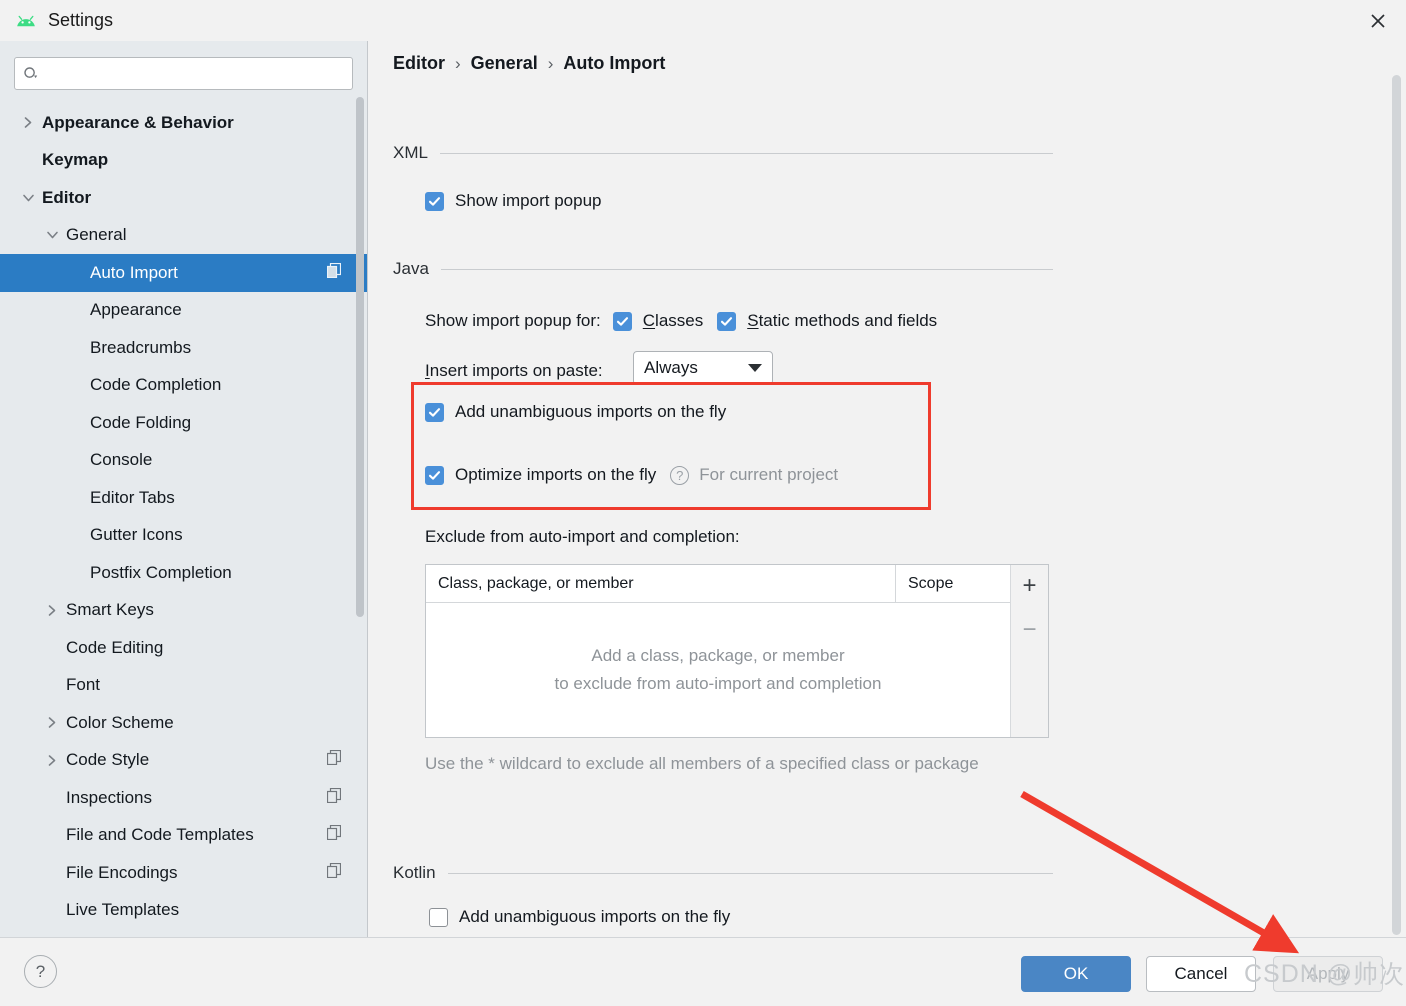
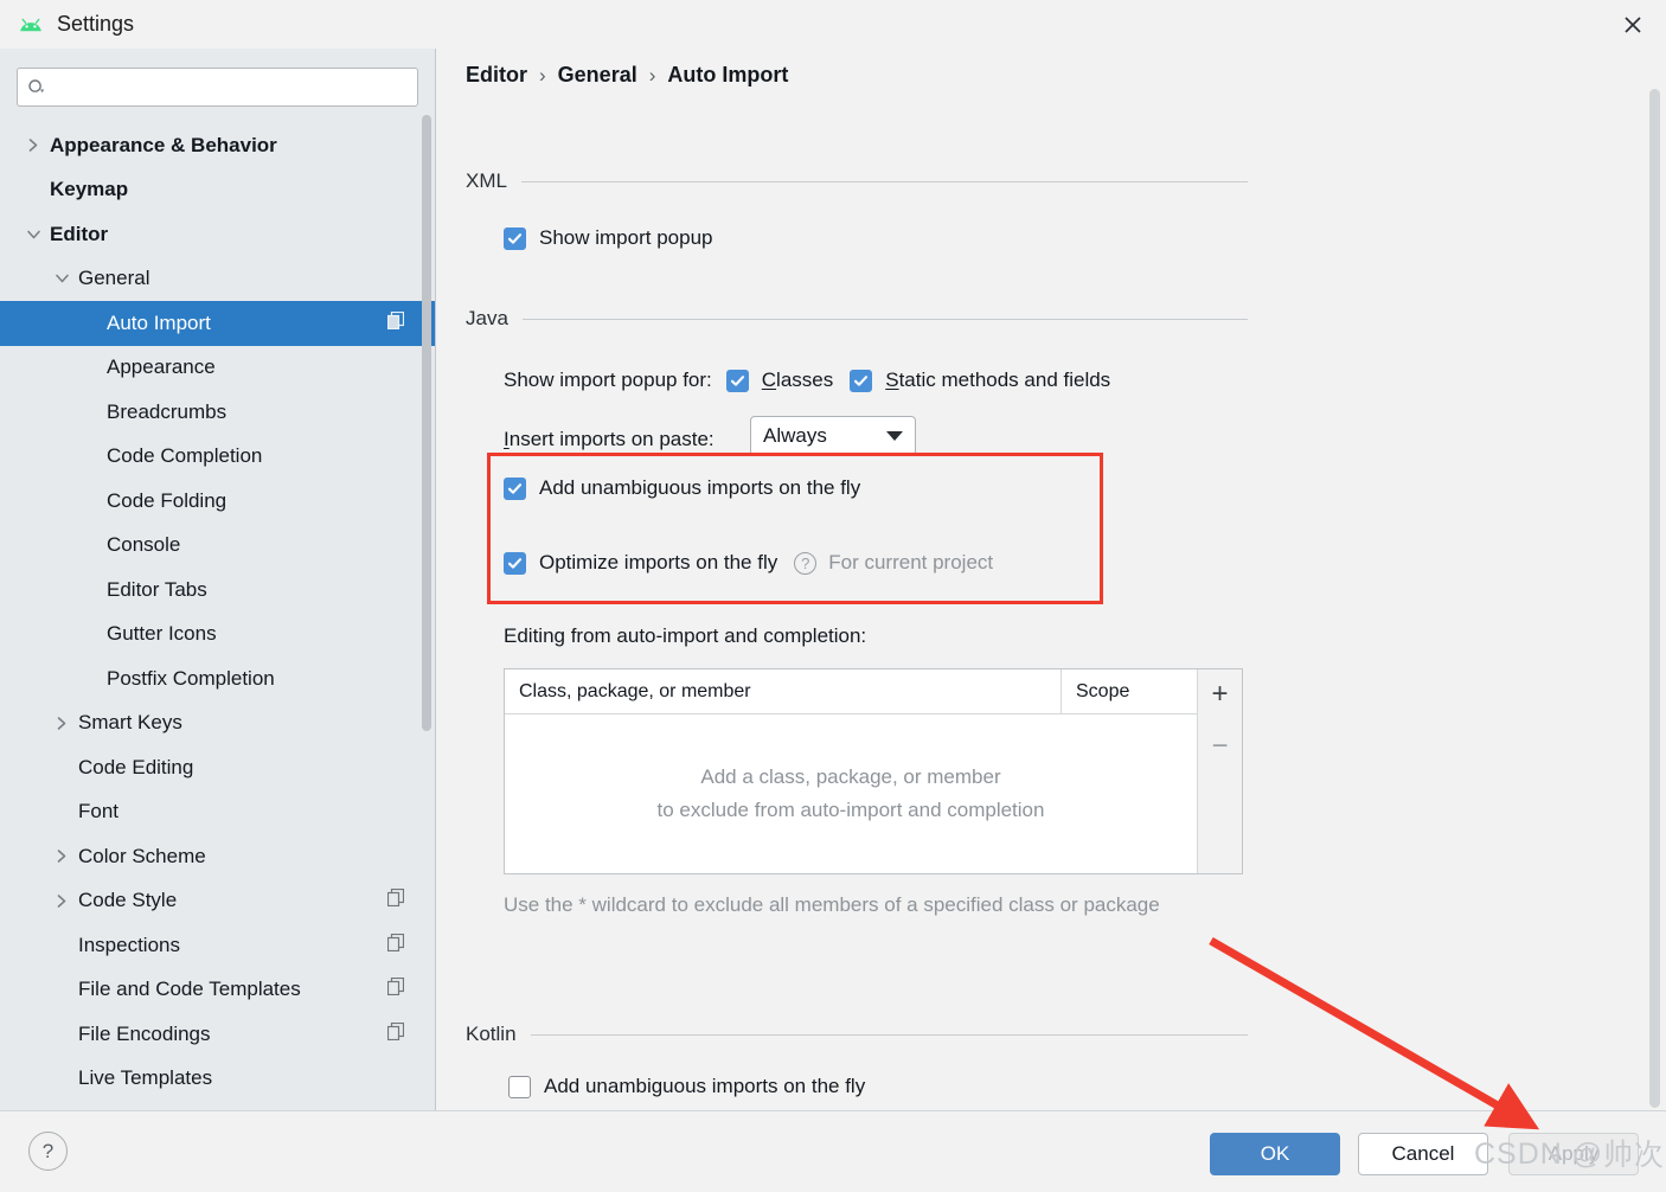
  Settings
  Appearance & Behavior
  Keymap
  Editor
  General
  Auto Import
  Appearance
  Breadcrumbs
  Code Completion
  Code Folding
  Console
  Editor Tabs
  Gutter Icons
  Postfix Completion
  Smart Keys
  Code Editing
  Font
  Color Scheme
  Code Style
  Inspections
  File and Code Templates
  File Encodings
  Live Templates
  Editor
  ›
  General
  ›
  Auto Import
  XML
  Show import popup
  Java
  Show import popup for:
  Classes
  Static methods and fields
  Insert imports on paste:
  Always
  Add unambiguous imports on the fly
  Optimize imports on the fly
  ?
  For current project
- Exclude from auto-import and completion:
+ Editing from auto-import and completion:
  Class, package, or member
  Scope
  Add a class, package, or member
  to exclude from auto-import and completion
  +
  −
  Use the * wildcard to exclude all members of a specified class or package
  Kotlin
  Add unambiguous imports on the fly
  ?
  OK
  Cancel
  Apply
  CSDN @帅次
